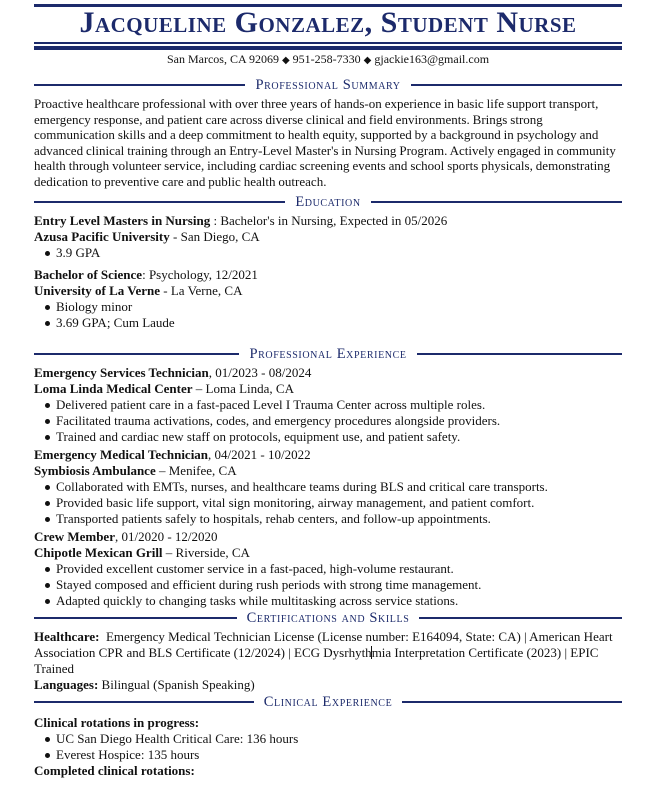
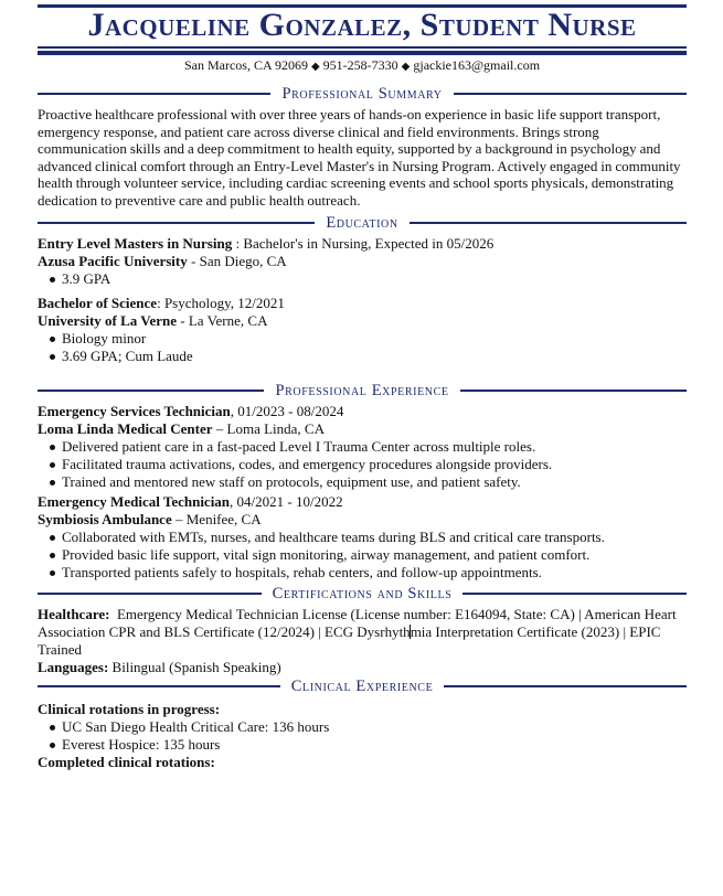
  Jacqueline Gonzalez, Student Nurse
  San Marcos, CA 92069 ◆ 951-258-7330 ◆ gjackie163@gmail.com
  Professional Summary
- Proactive healthcare professional with over three years of hands-on experience in basic life support transport, emergency response, and patient care across diverse clinical and field environments. Brings strong communication skills and a deep commitment to health equity, supported by a background in psychology and advanced clinical training through an Entry-Level Master's in Nursing Program. Actively engaged in community health through volunteer service, including cardiac screening events and school sports physicals, demonstrating dedication to preventive care and public health outreach.
+ Proactive healthcare professional with over three years of hands-on experience in basic life support transport, emergency response, and patient care across diverse clinical and field environments. Brings strong communication skills and a deep commitment to health equity, supported by a background in psychology and advanced clinical comfort through an Entry-Level Master's in Nursing Program. Actively engaged in community health through volunteer service, including cardiac screening events and school sports physicals, demonstrating dedication to preventive care and public health outreach.
  Education
  Entry Level Masters in Nursing : Bachelor's in Nursing, Expected in 05/2026
  Azusa Pacific University - San Diego, CA
  3.9 GPA
  Bachelor of Science: Psychology, 12/2021
  University of La Verne - La Verne, CA
  Biology minor
  3.69 GPA; Cum Laude
  Professional Experience
  Emergency Services Technician, 01/2023 - 08/2024
  Loma Linda Medical Center – Loma Linda, CA
  Delivered patient care in a fast-paced Level I Trauma Center across multiple roles.
  Facilitated trauma activations, codes, and emergency procedures alongside providers.
- Trained and cardiac new staff on protocols, equipment use, and patient safety.
+ Trained and mentored new staff on protocols, equipment use, and patient safety.
  Emergency Medical Technician, 04/2021 - 10/2022
  Symbiosis Ambulance – Menifee, CA
  Collaborated with EMTs, nurses, and healthcare teams during BLS and critical care transports.
  Provided basic life support, vital sign monitoring, airway management, and patient comfort.
  Transported patients safely to hospitals, rehab centers, and follow-up appointments.
- Crew Member, 01/2020 - 12/2020
- Chipotle Mexican Grill – Riverside, CA
- Provided excellent customer service in a fast-paced, high-volume restaurant.
- Stayed composed and efficient during rush periods with strong time management.
- Adapted quickly to changing tasks while multitasking across service stations.
  Certifications and Skills
  Healthcare: Emergency Medical Technician License (License number: E164094, State: CA) | American Heart Association CPR and BLS Certificate (12/2024) | ECG Dysrhythmia Interpretation Certificate (2023) | EPIC Trained
  Languages: Bilingual (Spanish Speaking)
  Clinical Experience
  Clinical rotations in progress:
  UC San Diego Health Critical Care: 136 hours
  Everest Hospice: 135 hours
  Completed clinical rotations:
